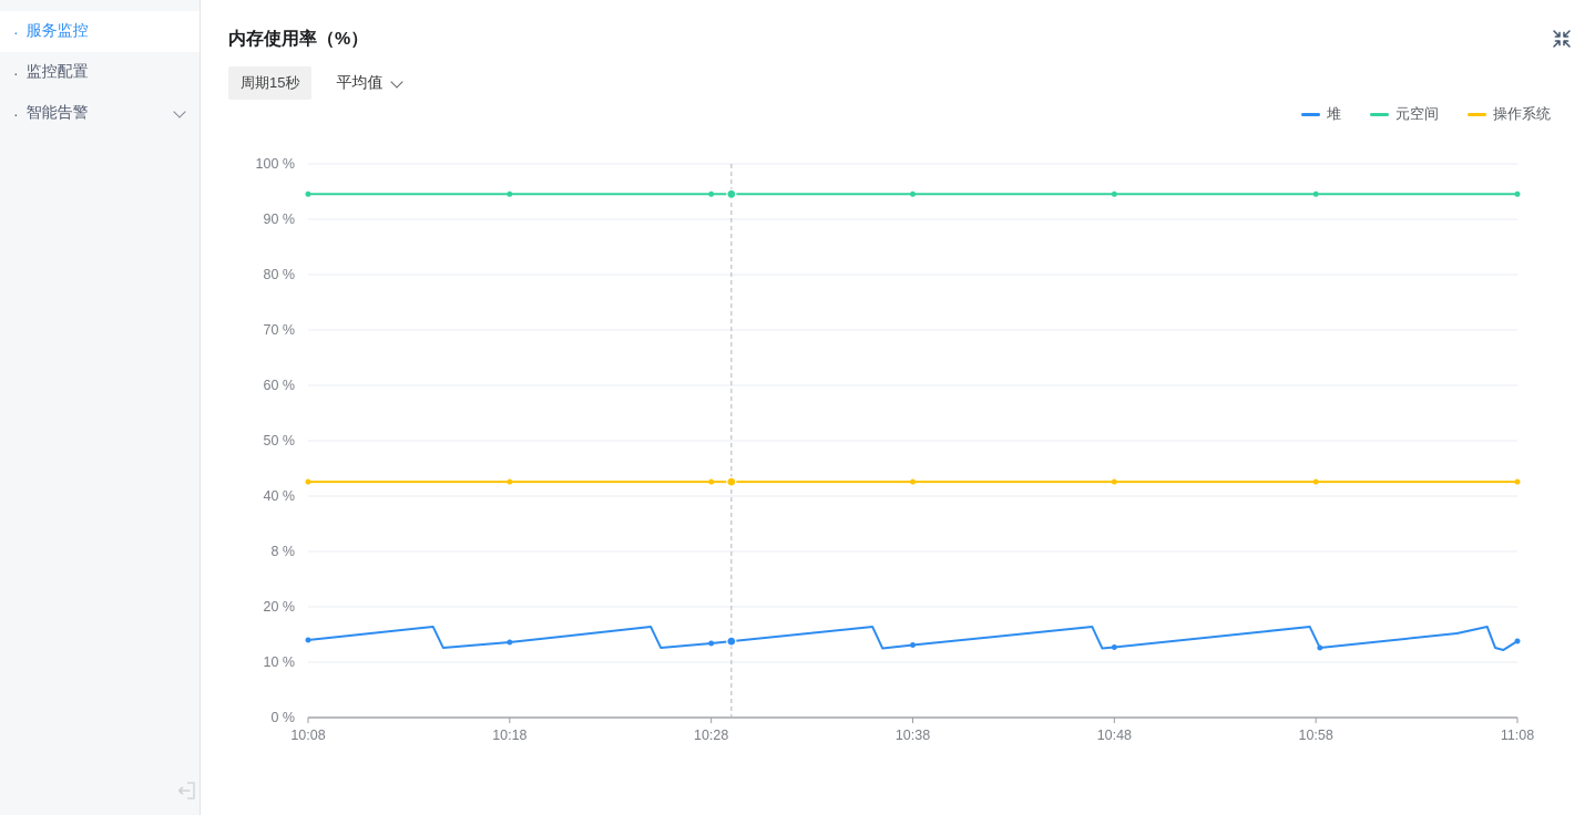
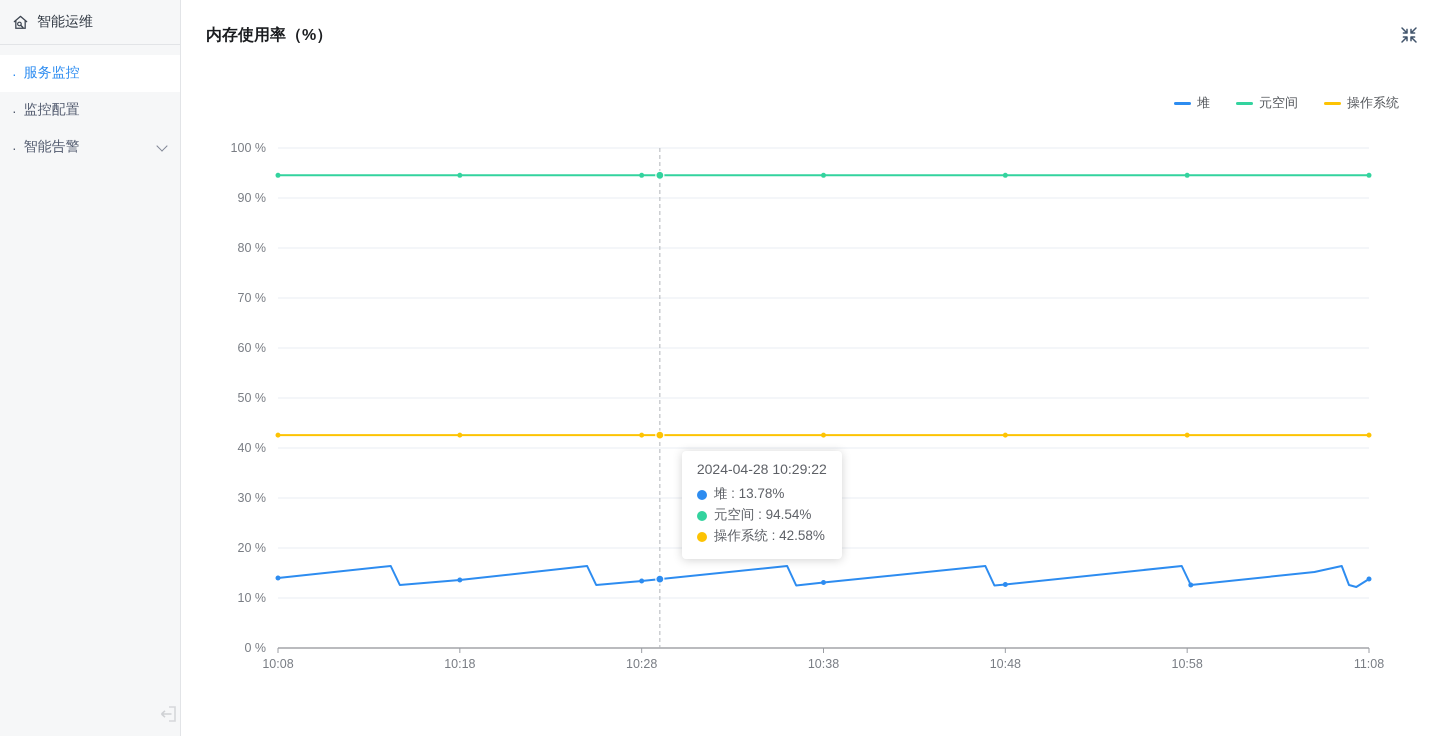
+ 智能运维
  ·
  服务监控
  ·
  监控配置
  ·
  智能告警
  内存使用率（%）
- 周期15秒
- 平均值
  堆
  元空间
  操作系统
  0 %
  10 %
  20 %
- 8 %
+ 30 %
  40 %
  50 %
  60 %
  70 %
  80 %
  90 %
  100 %
  10:08
  10:18
  10:28
  10:38
  10:48
  10:58
  11:08
+ 2024-04-28 10:29:22
+ 堆 : 13.78%
+ 元空间 : 94.54%
+ 操作系统 : 42.58%
